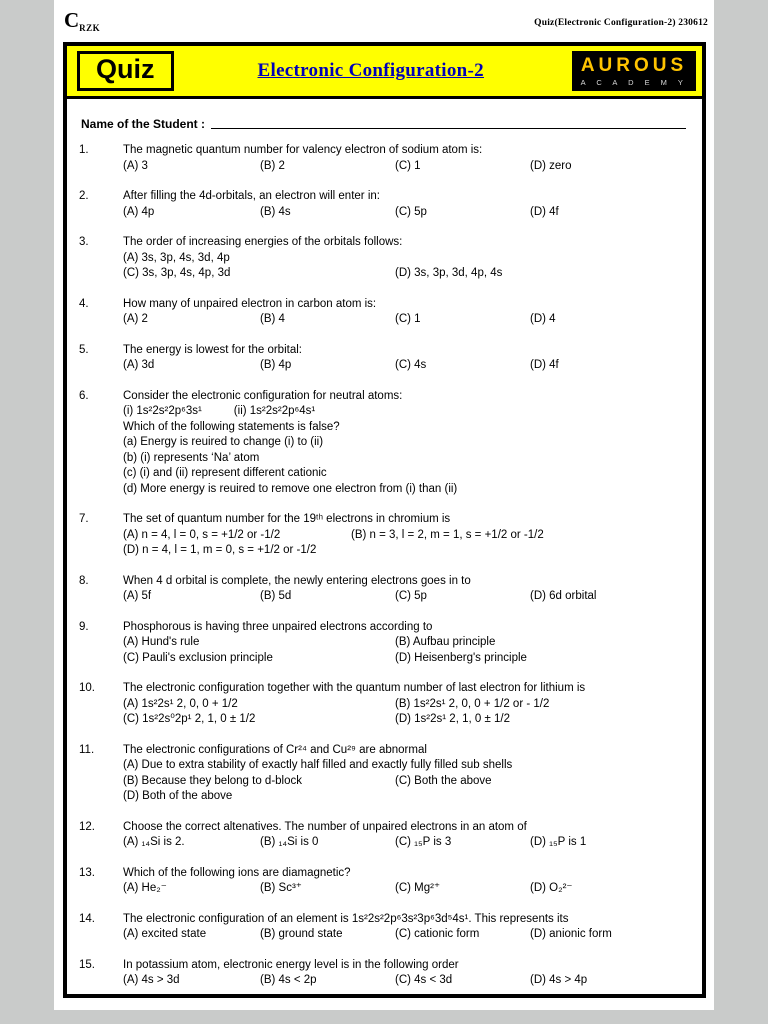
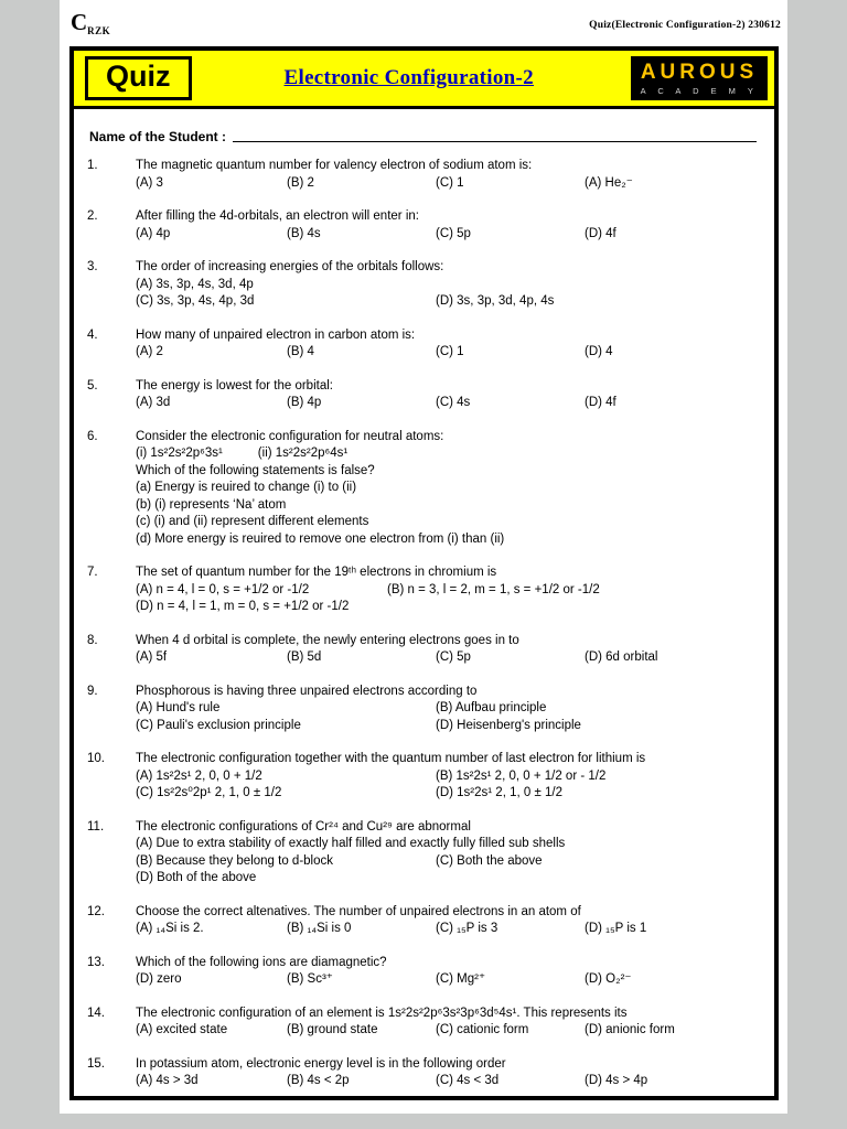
  CRZK
  Quiz(Electronic Configuration-2) 230612
  Quiz
  Electronic Configuration-2
  AUROUS
  A C A D E M Y
  Name of the Student :
  1.
  The magnetic quantum number for valency electron of sodium atom is:
  (A) 3
  (B) 2
  (C) 1
- (D) zero
+ (A) He₂⁻
  2.
  After filling the 4d-orbitals, an electron will enter in:
  (A) 4p
  (B) 4s
  (C) 5p
  (D) 4f
  3.
  The order of increasing energies of the orbitals follows:
  (A) 3s, 3p, 4s, 3d, 4p
  (C) 3s, 3p, 4s, 4p, 3d
  (D) 3s, 3p, 3d, 4p, 4s
  4.
  How many of unpaired electron in carbon atom is:
  (A) 2
  (B) 4
  (C) 1
  (D) 4
  5.
  The energy is lowest for the orbital:
  (A) 3d
  (B) 4p
  (C) 4s
  (D) 4f
  6.
  Consider the electronic configuration for neutral atoms:
  (i) 1s²2s²2p⁶3s¹ (ii) 1s²2s²2p⁶4s¹
  Which of the following statements is false?
  (a) Energy is reuired to change (i) to (ii)
  (b) (i) represents ‘Na’ atom
- (c) (i) and (ii) represent different cationic
+ (c) (i) and (ii) represent different elements
  (d) More energy is reuired to remove one electron from (i) than (ii)
  7.
  The set of quantum number for the 19ᵗʰ electrons in chromium is
  (A) n = 4, l = 0, s = +1/2 or -1/2
  (B) n = 3, l = 2, m = 1, s = +1/2 or -1/2
  (D) n = 4, l = 1, m = 0, s = +1/2 or -1/2
  8.
  When 4 d orbital is complete, the newly entering electrons goes in to
  (A) 5f
  (B) 5d
  (C) 5p
  (D) 6d orbital
  9.
  Phosphorous is having three unpaired electrons according to
  (A) Hund's rule
  (B) Aufbau principle
  (C) Pauli's exclusion principle
  (D) Heisenberg's principle
  10.
  The electronic configuration together with the quantum number of last electron for lithium is
  (A) 1s²2s¹ 2, 0, 0 + 1/2
  (B) 1s²2s¹ 2, 0, 0 + 1/2 or - 1/2
  (C) 1s²2s⁰2p¹ 2, 1, 0 ± 1/2
  (D) 1s²2s¹ 2, 1, 0 ± 1/2
  11.
  The electronic configurations of Cr²⁴ and Cu²⁹ are abnormal
  (A) Due to extra stability of exactly half filled and exactly fully filled sub shells
  (B) Because they belong to d-block
  (C) Both the above
  (D) Both of the above
  12.
  Choose the correct altenatives. The number of unpaired electrons in an atom of
  (A) ₁₄Si is 2.
  (B) ₁₄Si is 0
  (C) ₁₅P is 3
  (D) ₁₅P is 1
  13.
  Which of the following ions are diamagnetic?
- (A) He₂⁻
+ (D) zero
  (B) Sc³⁺
  (C) Mg²⁺
  (D) O₂²⁻
  14.
  The electronic configuration of an element is 1s²2s²2p⁶3s²3p⁶3d⁵4s¹. This represents its
  (A) excited state
  (B) ground state
  (C) cationic form
  (D) anionic form
  15.
  In potassium atom, electronic energy level is in the following order
  (A) 4s > 3d
  (B) 4s < 2p
  (C) 4s < 3d
  (D) 4s > 4p
